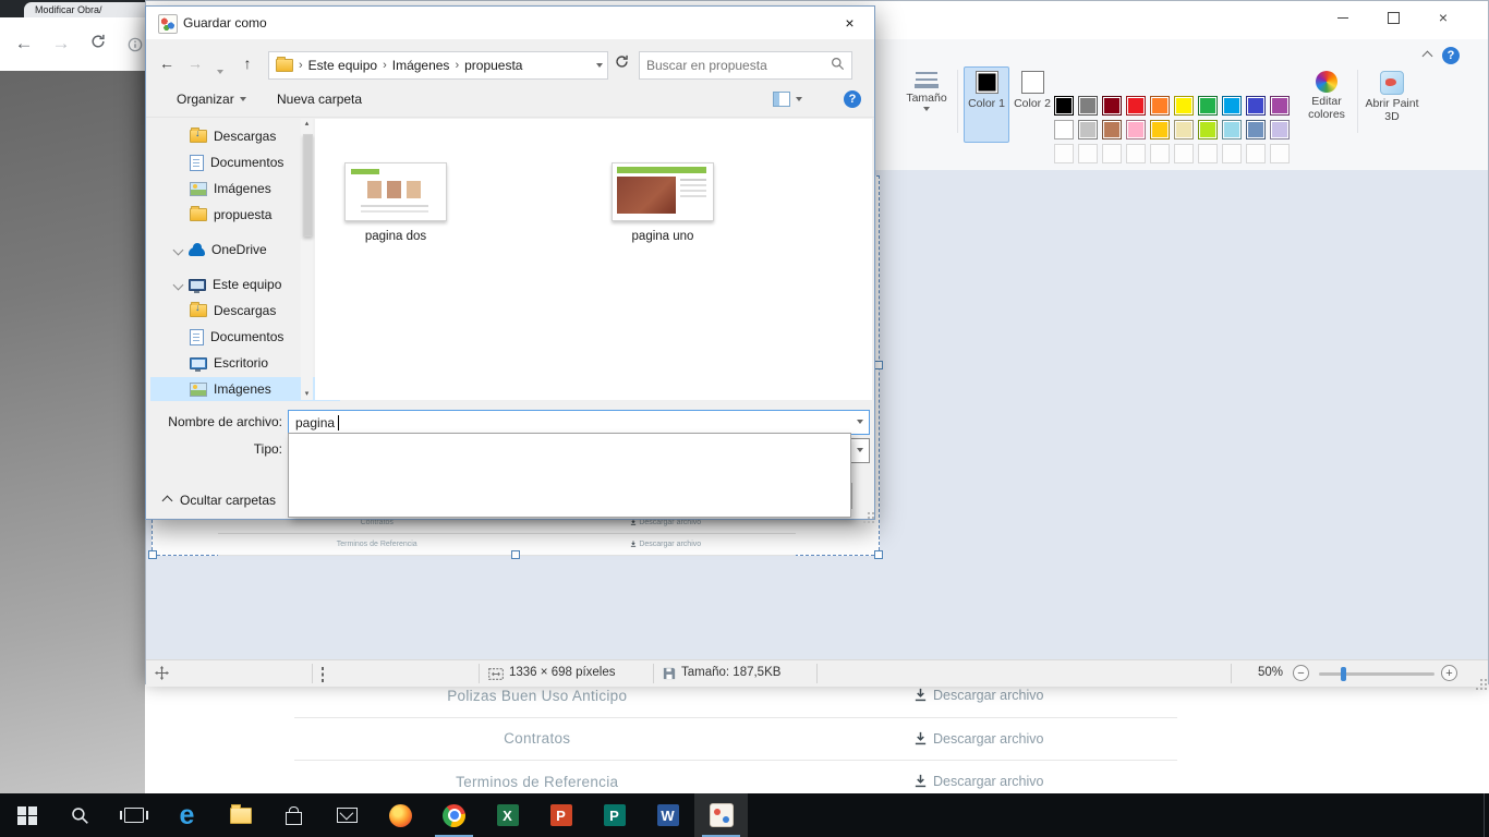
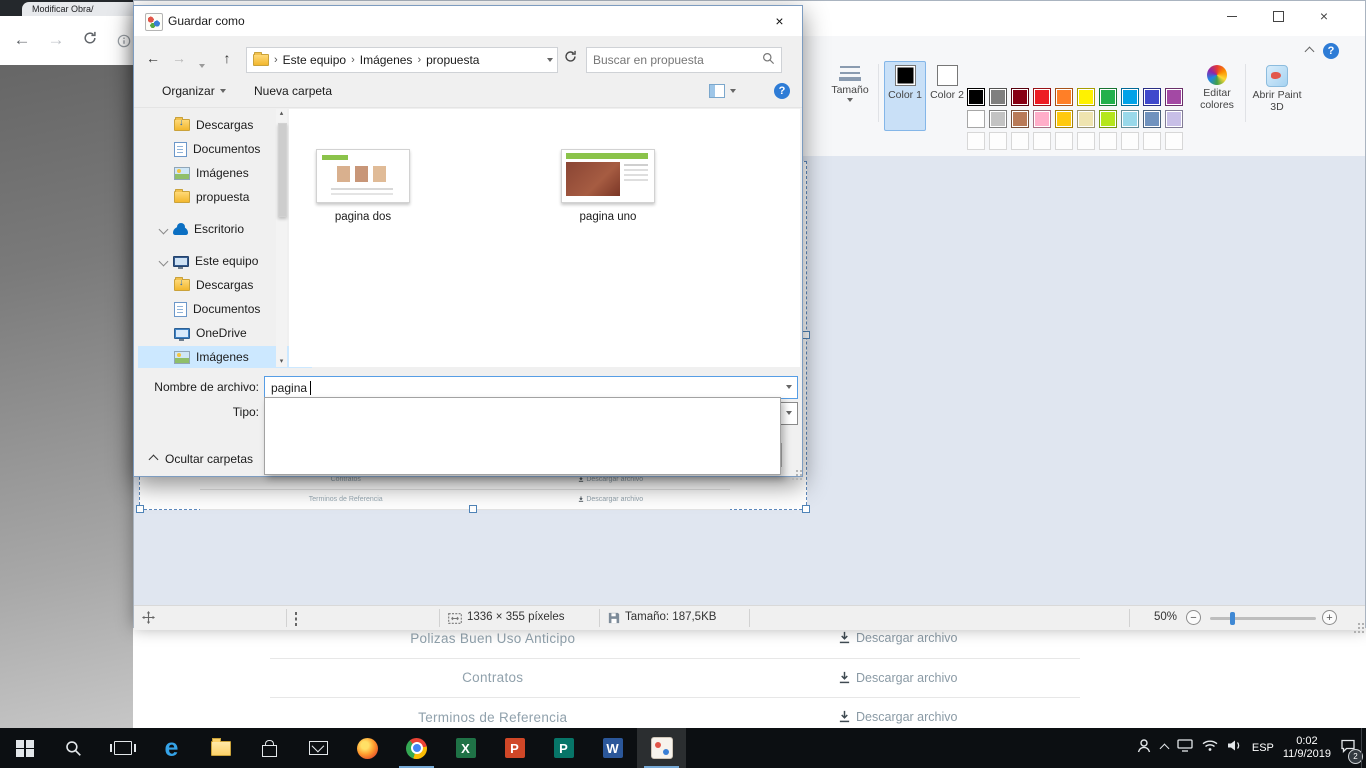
  Modificar Obra/
  ←
  →
  Polizas Buen Uso Anticipo
  Descargar archivo
  Contratos
  Descargar archivo
  Terminos de Referencia
  Descargar archivo
  ×
  ?
  Tamaño
  Color 1
  Color 2
  Editar colores
  Abrir Paint 3D
- 1336 × 698 píxeles
+ 1336 × 355 píxeles
  Tamaño: 187,5KB
  50%
  −
  +
  Guardar como
  ×
  ←
  →
  ↑
  ›
  Este equipo
  ›
  Imágenes
  ›
  propuesta
  Buscar en propuesta
  Organizar
  Nueva carpeta
  ?
  Descargas
  Documentos
  Imágenes
  propuesta
- OneDrive
+ Escritorio
  Este equipo
  Descargas
  Documentos
- Escritorio
+ OneDrive
  Imágenes
  pagina dos
  pagina uno
  Nombre de archivo:
  pagina
  Tipo:
  Ocultar carpetas
  e
  X
  P
  P
  W
+ ESP
+ 0:02
+ 11/9/2019
+ 2
